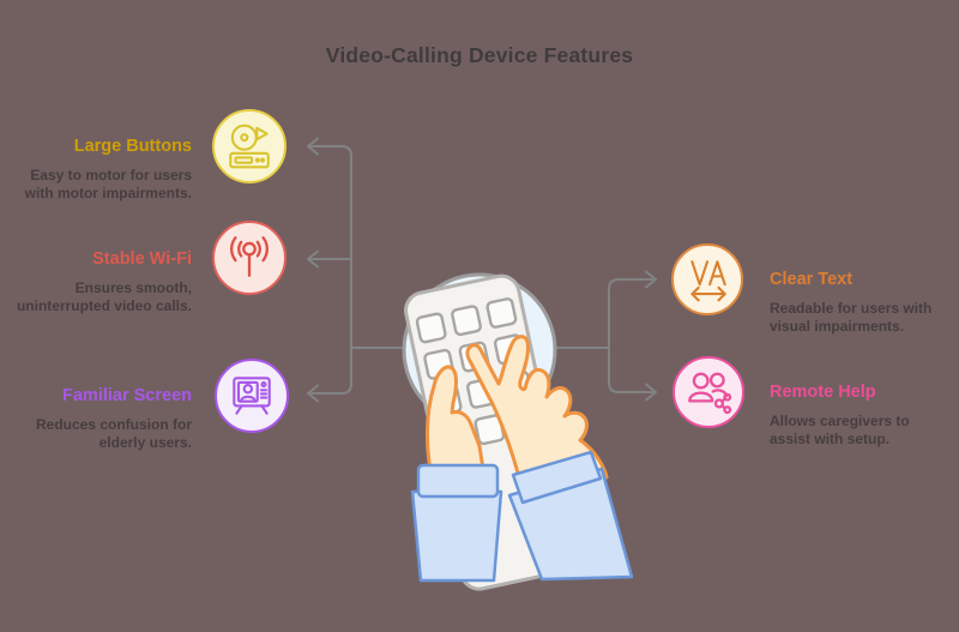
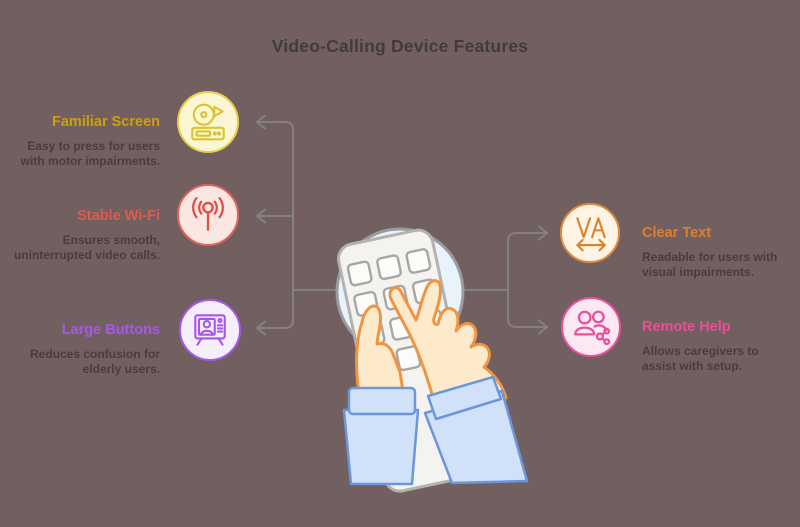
  Video-Calling Device Features
- Large Buttons
+ Familiar Screen
- Easy to motor for users with motor impairments.
+ Easy to press for users with motor impairments.
  Stable Wi-Fi
  Ensures smooth, uninterrupted video calls.
- Familiar Screen
+ Large Buttons
  Reduces confusion for elderly users.
  Clear Text
  Readable for users with visual impairments.
  Remote Help
  Allows caregivers to assist with setup.
